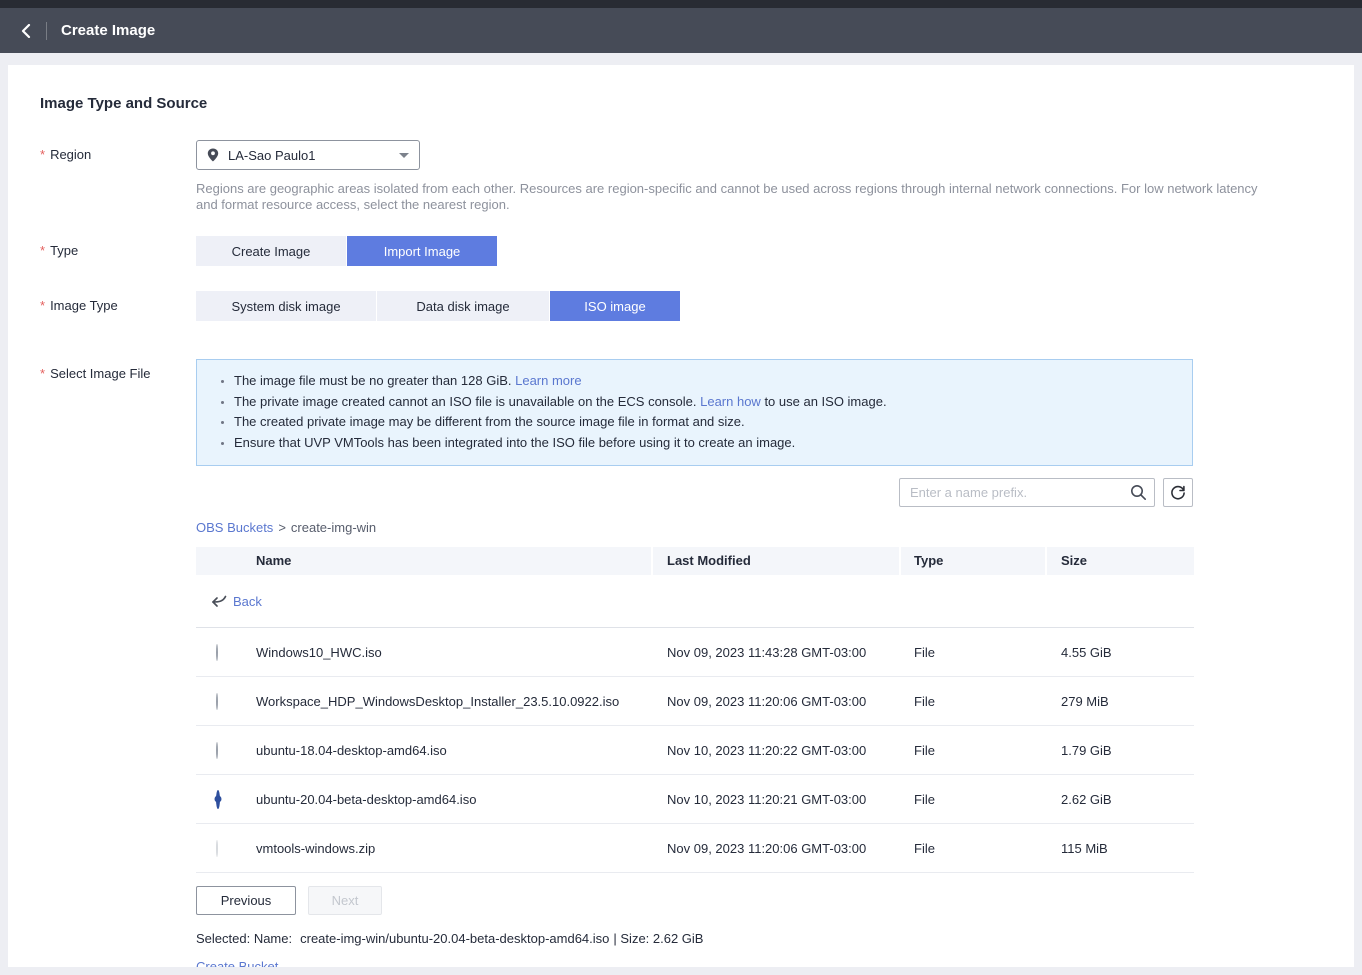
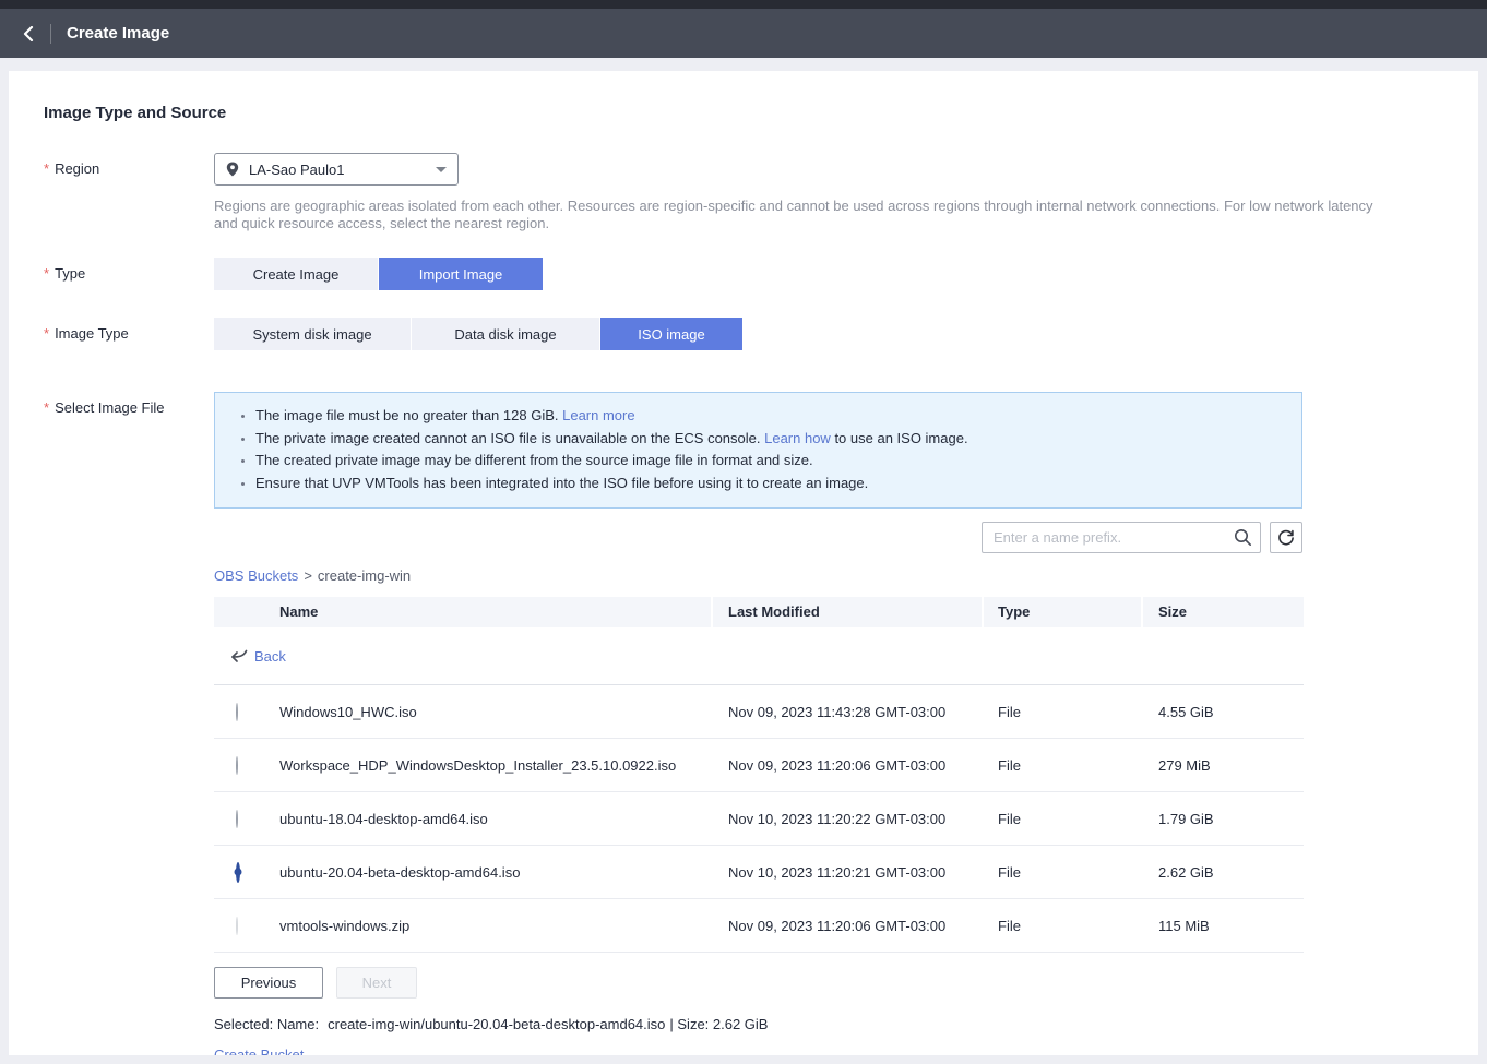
  Create Image
  Image Type and Source
  * Region
  LA-Sao Paulo1
- Regions are geographic areas isolated from each other. Resources are region-specific and cannot be used across regions through internal network connections. For low network latency and format resource access, select the nearest region.
+ Regions are geographic areas isolated from each other. Resources are region-specific and cannot be used across regions through internal network connections. For low network latency and quick resource access, select the nearest region.
  * Type
  Create Image
  Import Image
  * Image Type
  System disk image
  Data disk image
  ISO image
  * Select Image File
  The image file must be no greater than 128 GiB. Learn more
  The private image created cannot an ISO file is unavailable on the ECS console. Learn how to use an ISO image.
  The created private image may be different from the source image file in format and size.
  Ensure that UVP VMTools has been integrated into the ISO file before using it to create an image.
  Enter a name prefix.
  OBS Buckets > create-img-win
  Name
  Last Modified
  Type
  Size
  Back
  Windows10_HWC.iso
  Nov 09, 2023 11:43:28 GMT-03:00
  File
  4.55 GiB
  Workspace_HDP_WindowsDesktop_Installer_23.5.10.0922.iso
  Nov 09, 2023 11:20:06 GMT-03:00
  File
  279 MiB
  ubuntu-18.04-desktop-amd64.iso
  Nov 10, 2023 11:20:22 GMT-03:00
  File
  1.79 GiB
  ubuntu-20.04-beta-desktop-amd64.iso
  Nov 10, 2023 11:20:21 GMT-03:00
  File
  2.62 GiB
  vmtools-windows.zip
  Nov 09, 2023 11:20:06 GMT-03:00
  File
  115 MiB
  Previous
  Next
  Selected: Name: create-img-win/ubuntu-20.04-beta-desktop-amd64.iso | Size: 2.62 GiB
  Create Bucket
